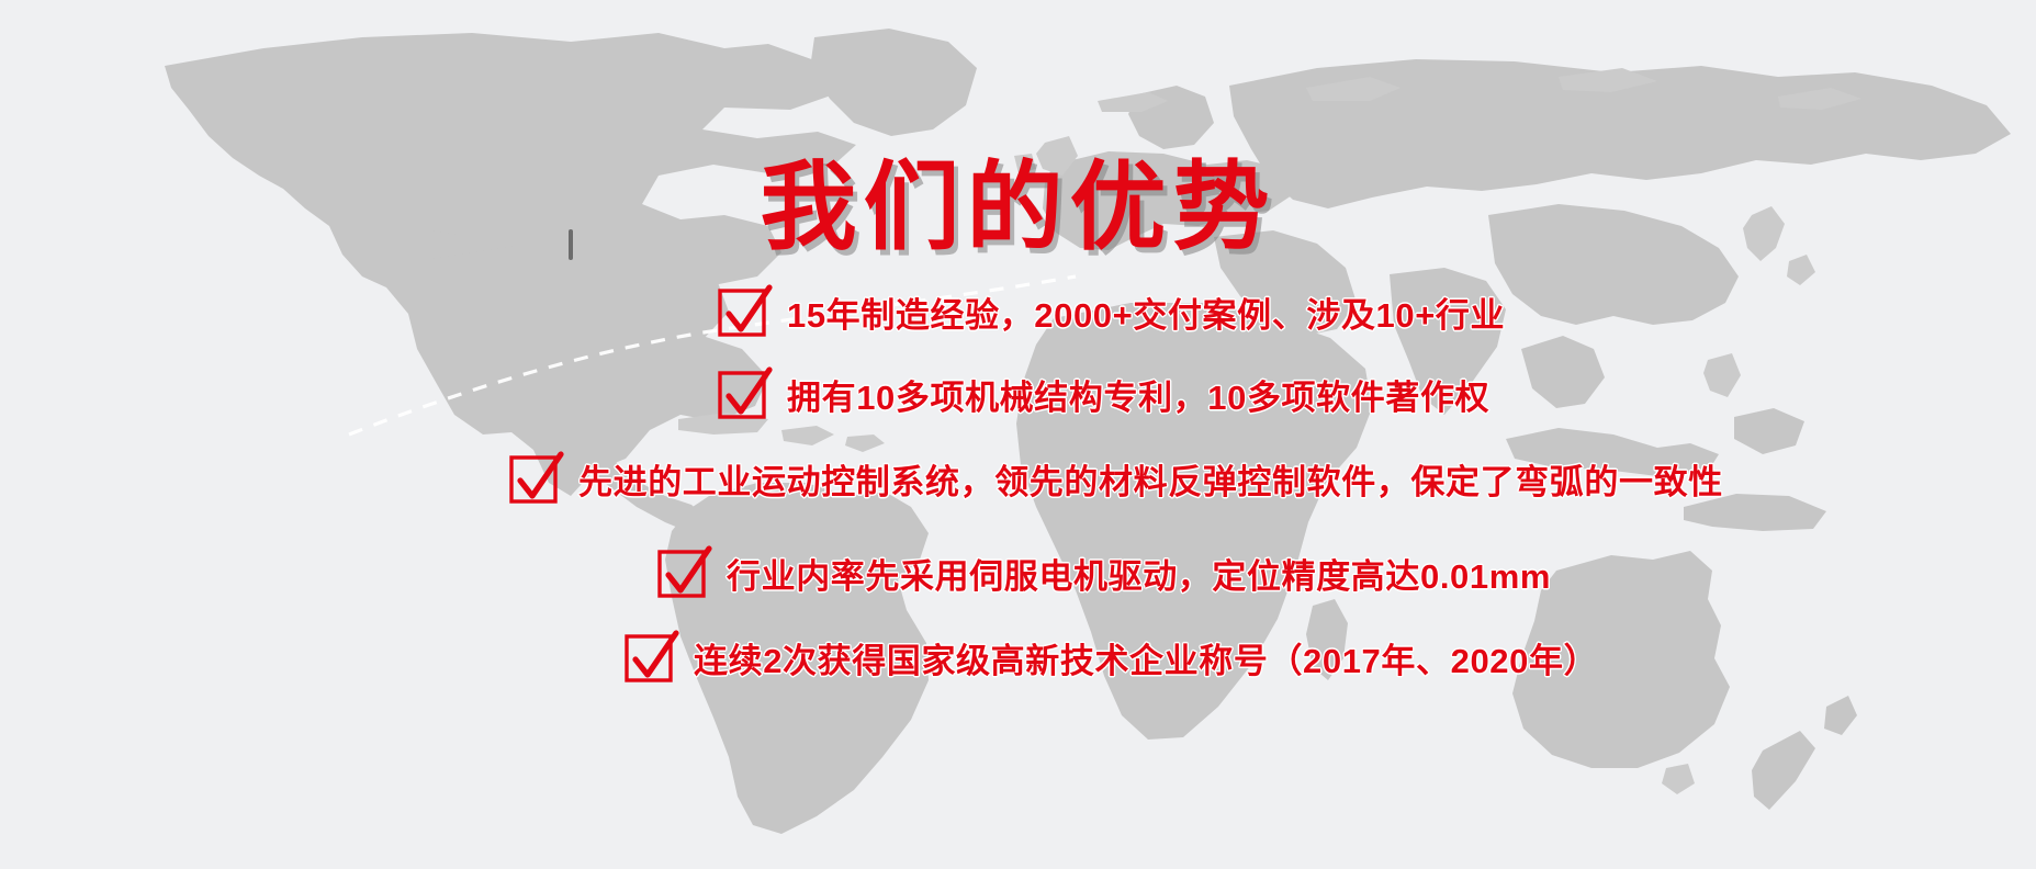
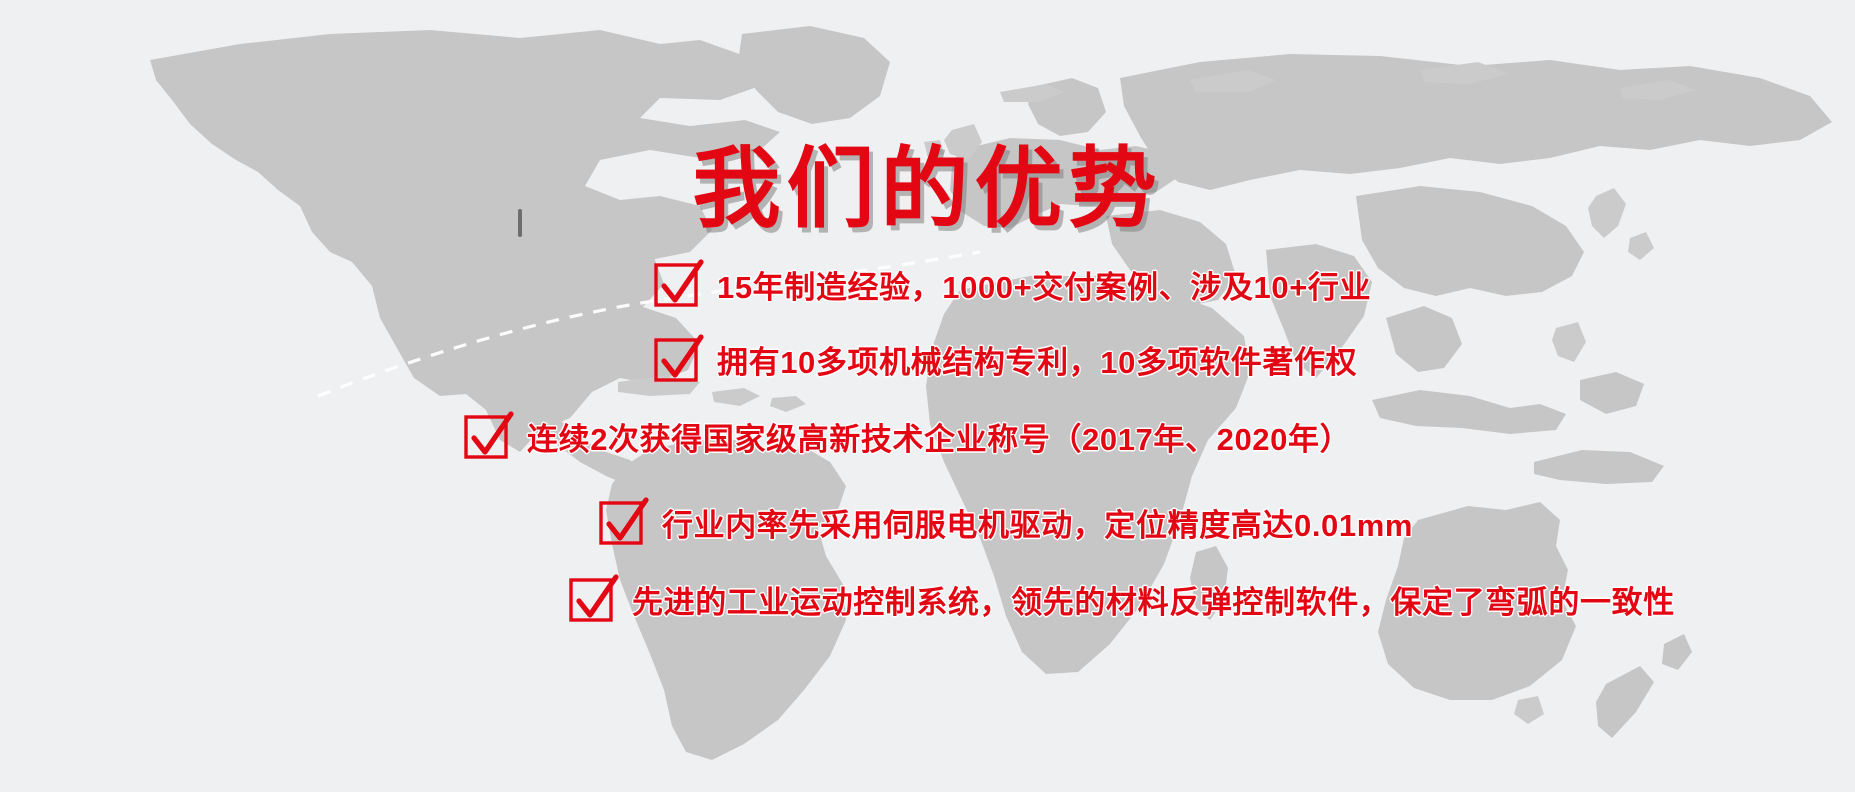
  我们的优势
- 15年制造经验，2000+交付案例、涉及10+行业
+ 15年制造经验，1000+交付案例、涉及10+行业
  拥有10多项机械结构专利，10多项软件著作权
- 先进的工业运动控制系统，领先的材料反弹控制软件，保定了弯弧的一致性
+ 连续2次获得国家级高新技术企业称号（2017年、2020年）
  行业内率先采用伺服电机驱动，定位精度高达0.01mm
- 连续2次获得国家级高新技术企业称号（2017年、2020年）
+ 先进的工业运动控制系统，领先的材料反弹控制软件，保定了弯弧的一致性
